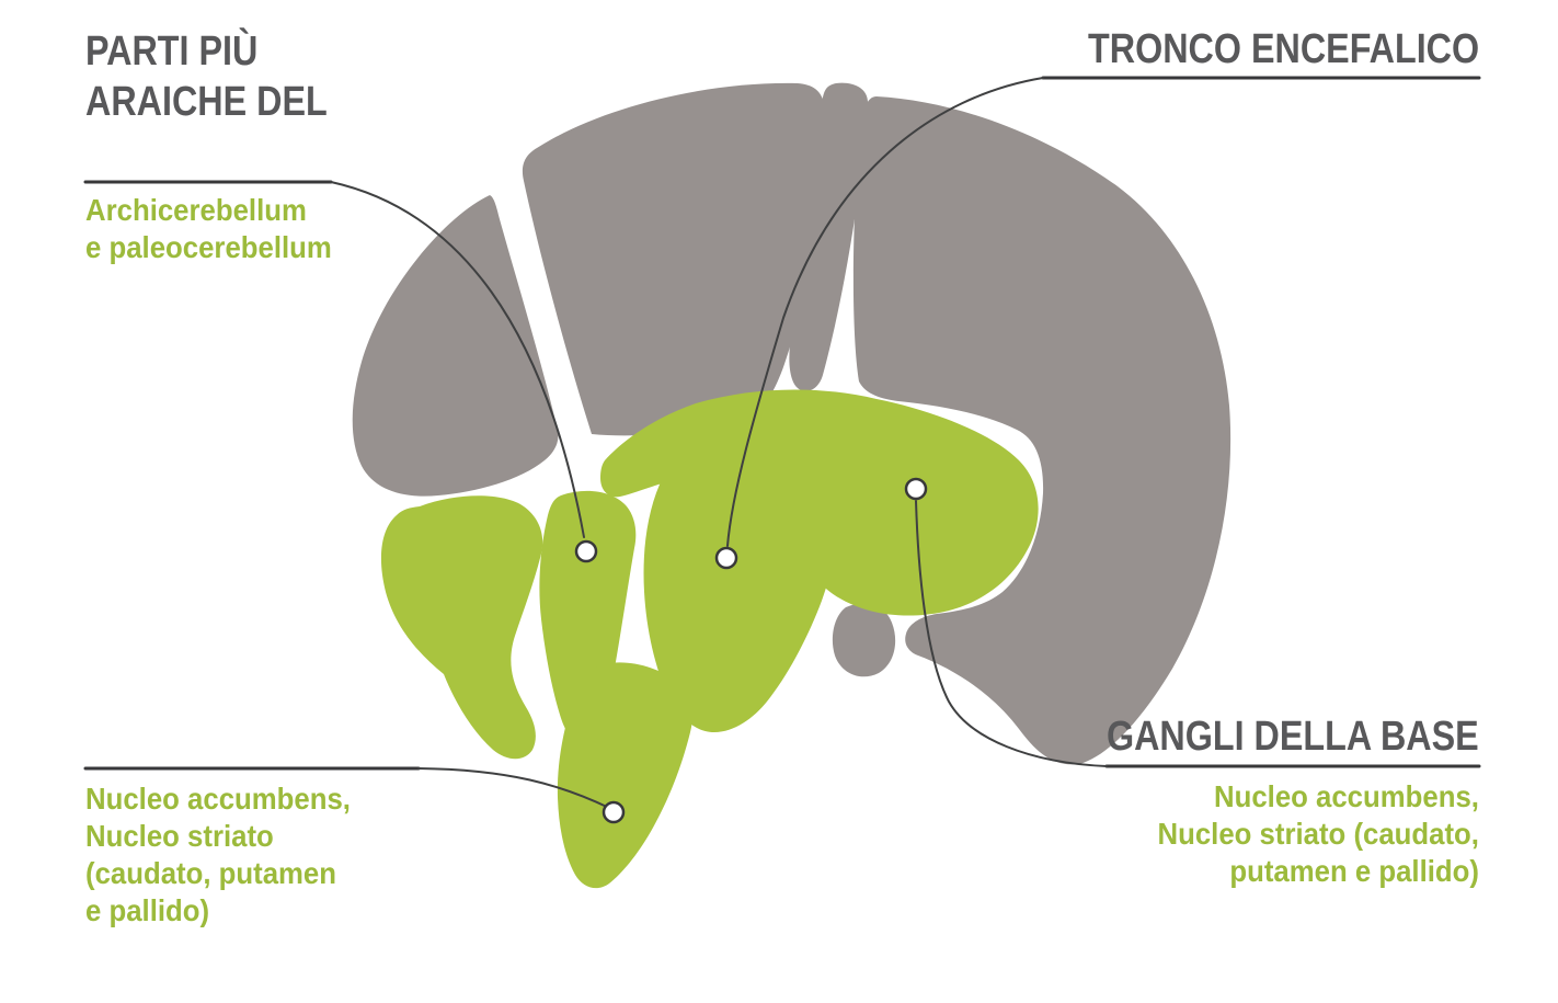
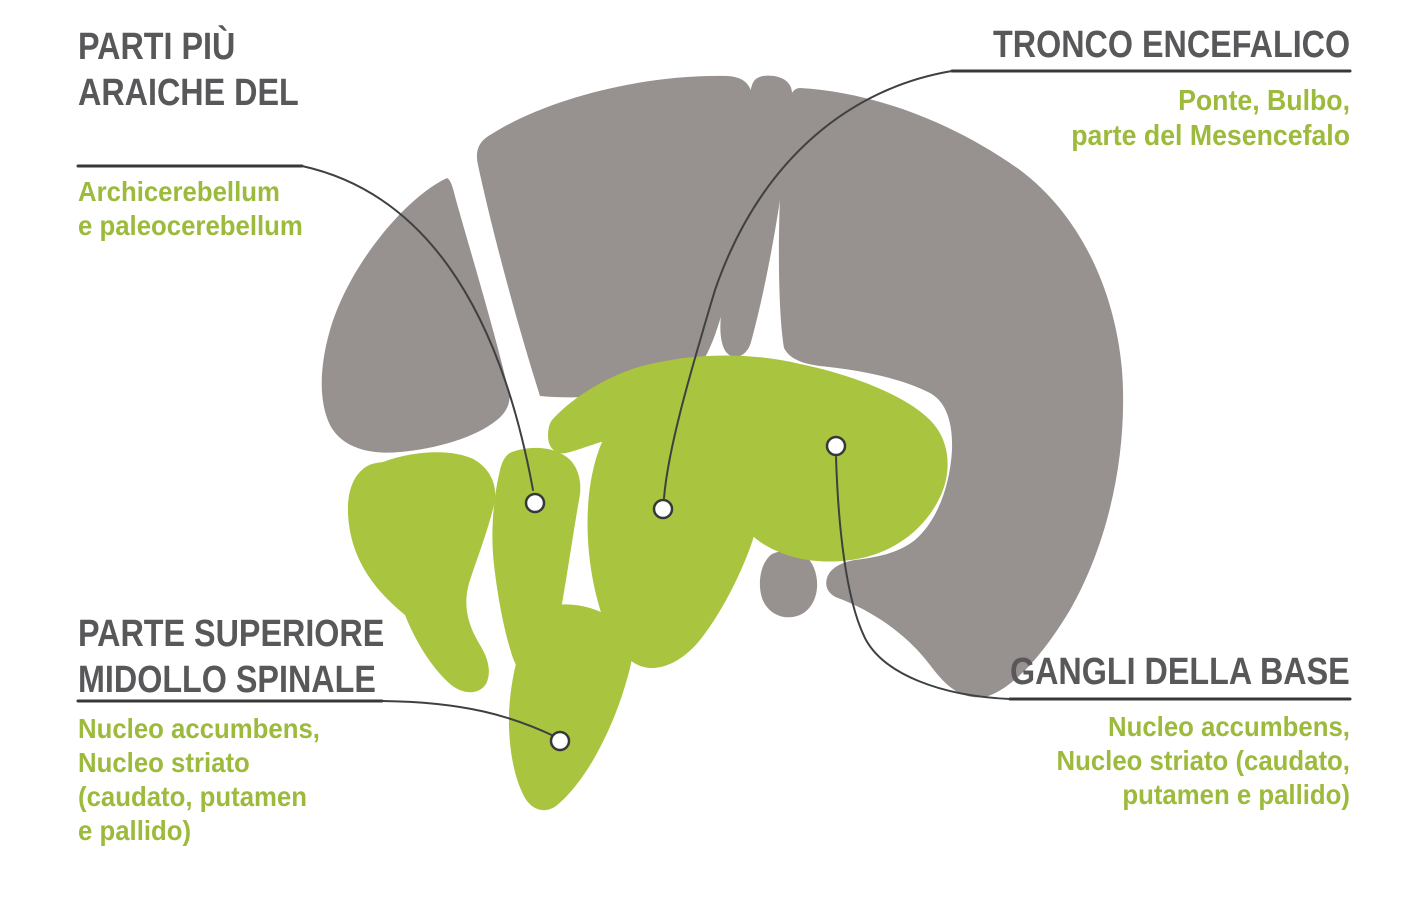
  PARTI PIÙ
  ARAICHE DEL
  Archicerebellum
  e paleocerebellum
  TRONCO ENCEFALICO
+ Ponte, Bulbo,
+ parte del Mesencefalo
+ PARTE SUPERIORE
+ MIDOLLO SPINALE
  Nucleo accumbens,
  Nucleo striato
  (caudato, putamen
  e pallido)
  GANGLI DELLA BASE
  Nucleo accumbens,
  Nucleo striato (caudato,
  putamen e pallido)
